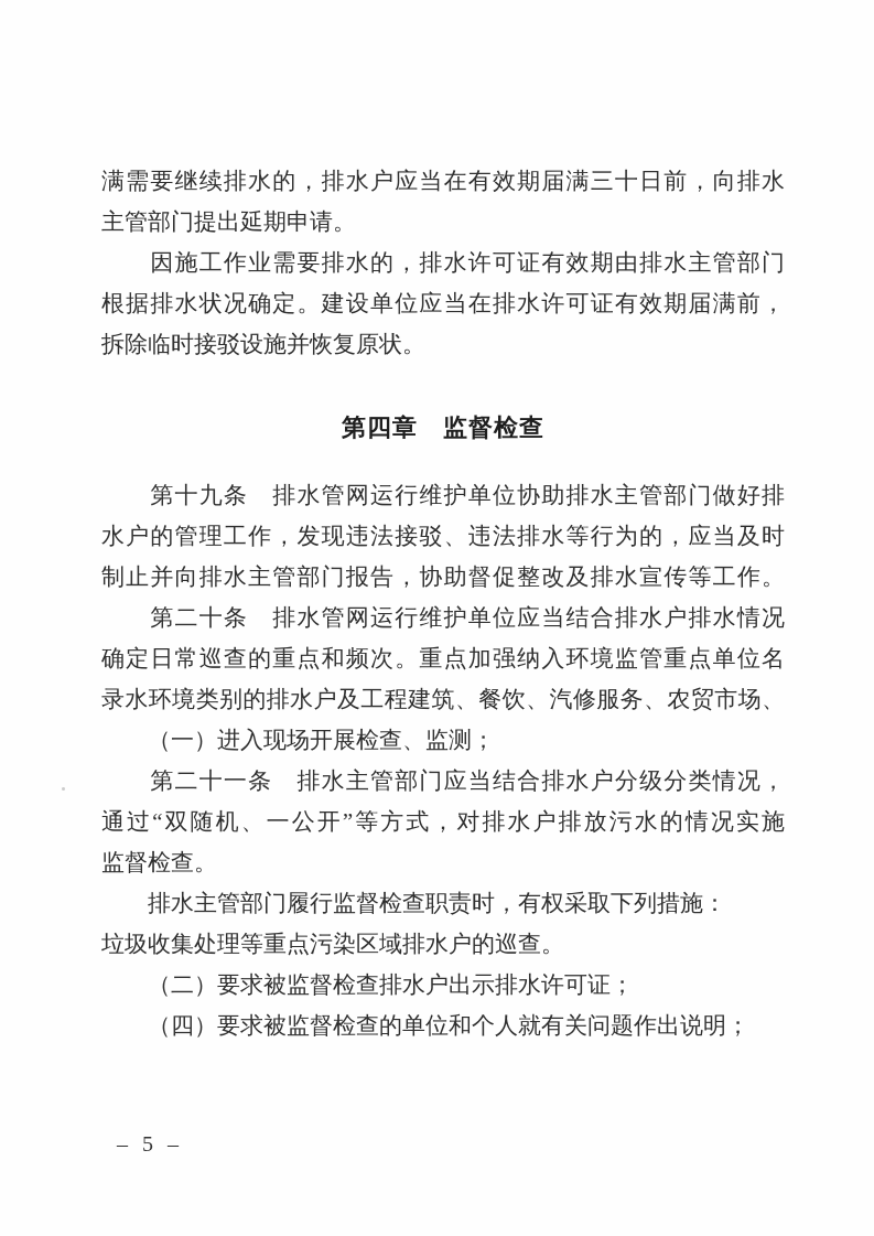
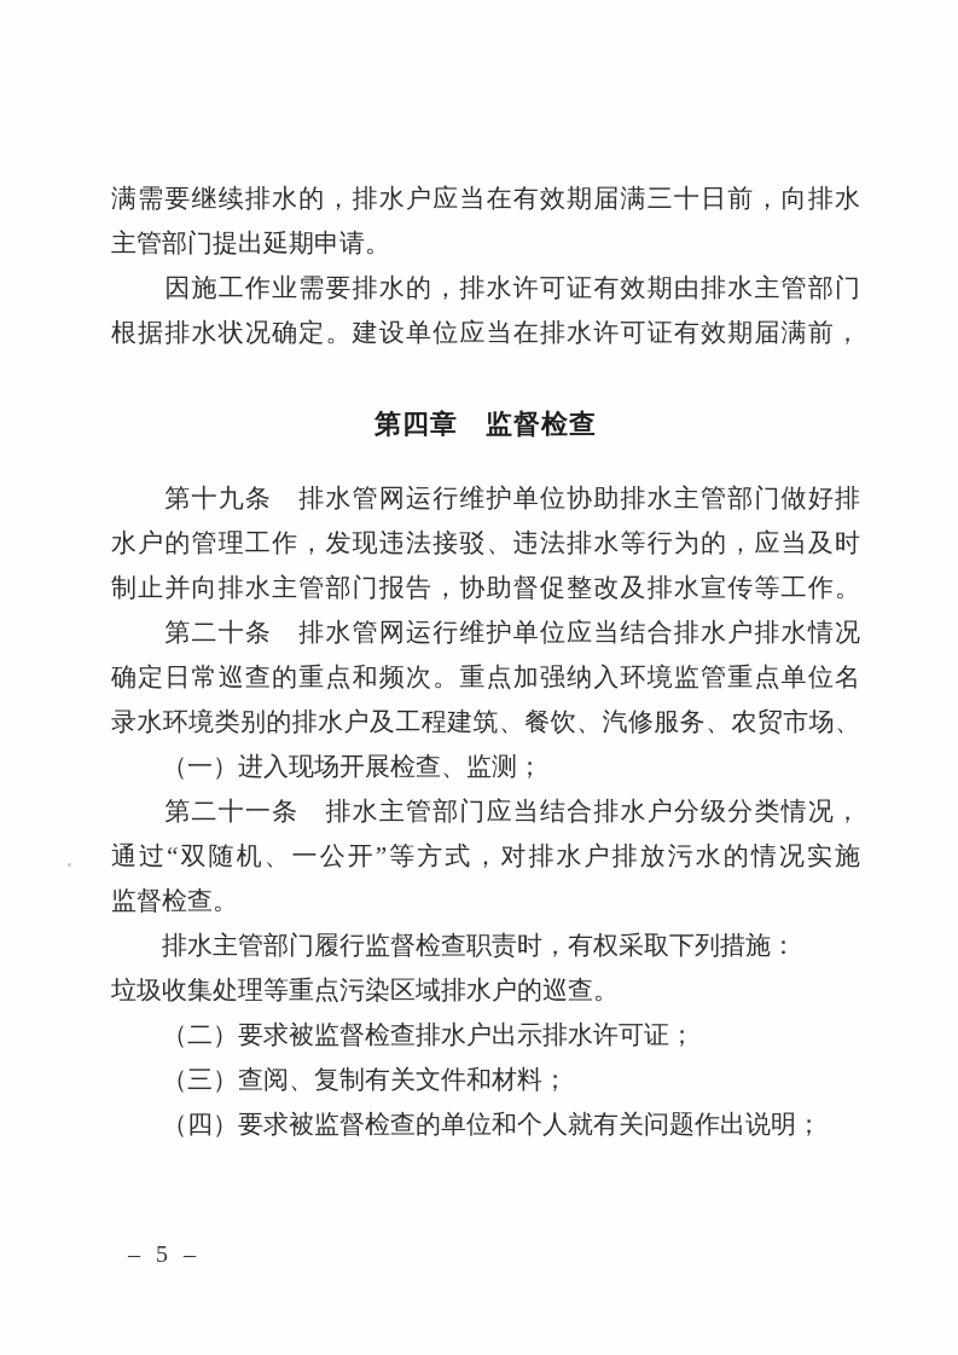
  满需要继续排水的，排水户应当在有效期届满三十日前，向排水
  主管部门提出延期申请。
  因施工作业需要排水的，排水许可证有效期由排水主管部门
  根据排水状况确定。建设单位应当在排水许可证有效期届满前，
- 拆除临时接驳设施并恢复原状。
  第四章 监督检查
  第十九条 排水管网运行维护单位协助排水主管部门做好排
  水户的管理工作，发现违法接驳、违法排水等行为的，应当及时
  制止并向排水主管部门报告，协助督促整改及排水宣传等工作。
  第二十条 排水管网运行维护单位应当结合排水户排水情况
  确定日常巡查的重点和频次。重点加强纳入环境监管重点单位名
  录水环境类别的排水户及工程建筑、餐饮、汽修服务、农贸市场、
  （一）进入现场开展检查、监测；
  第二十一条 排水主管部门应当结合排水户分级分类情况，
  通过“双随机、一公开”等方式，对排水户排放污水的情况实施
  监督检查。
  排水主管部门履行监督检查职责时，有权采取下列措施：
  垃圾收集处理等重点污染区域排水户的巡查。
  （二）要求被监督检查排水户出示排水许可证；
+ （三）查阅、复制有关文件和材料；
  （四）要求被监督检查的单位和个人就有关问题作出说明；
  – 5 –
